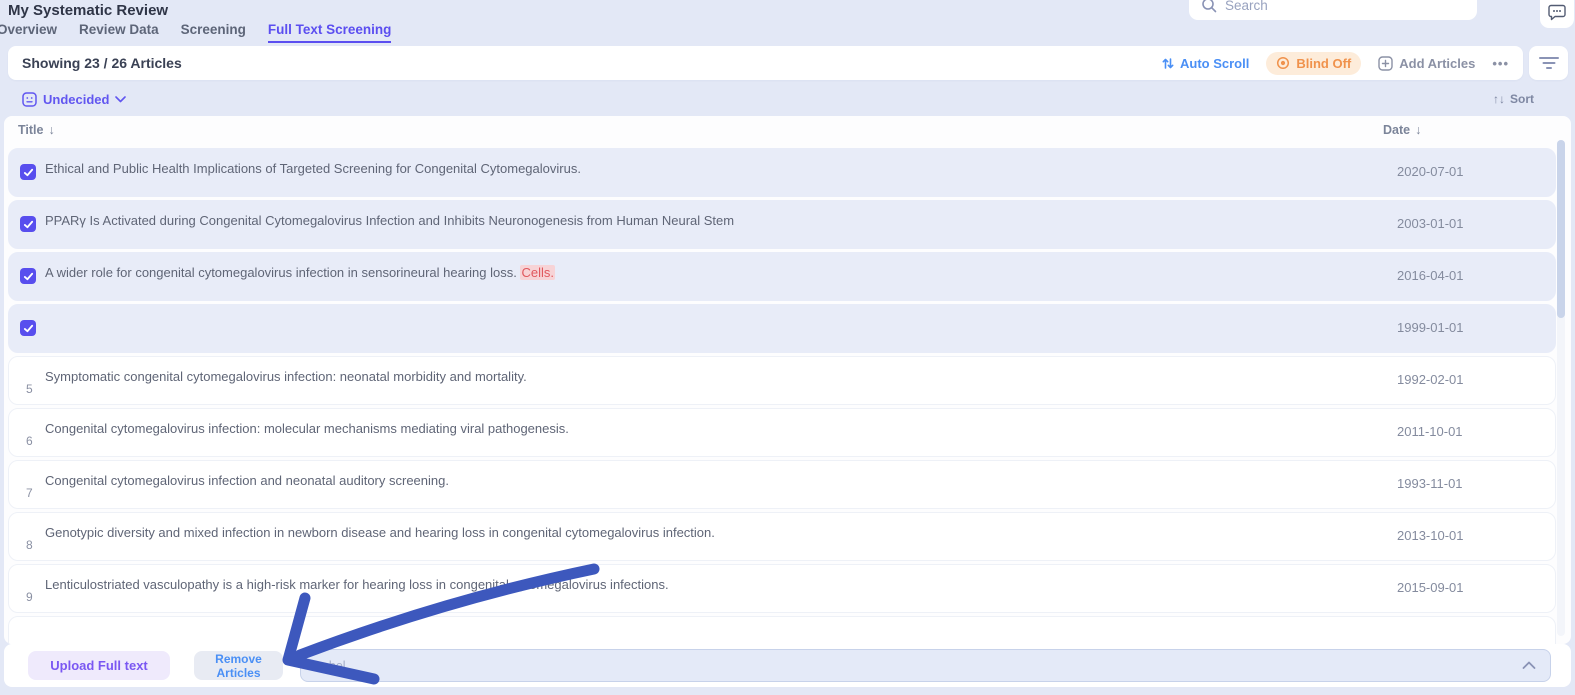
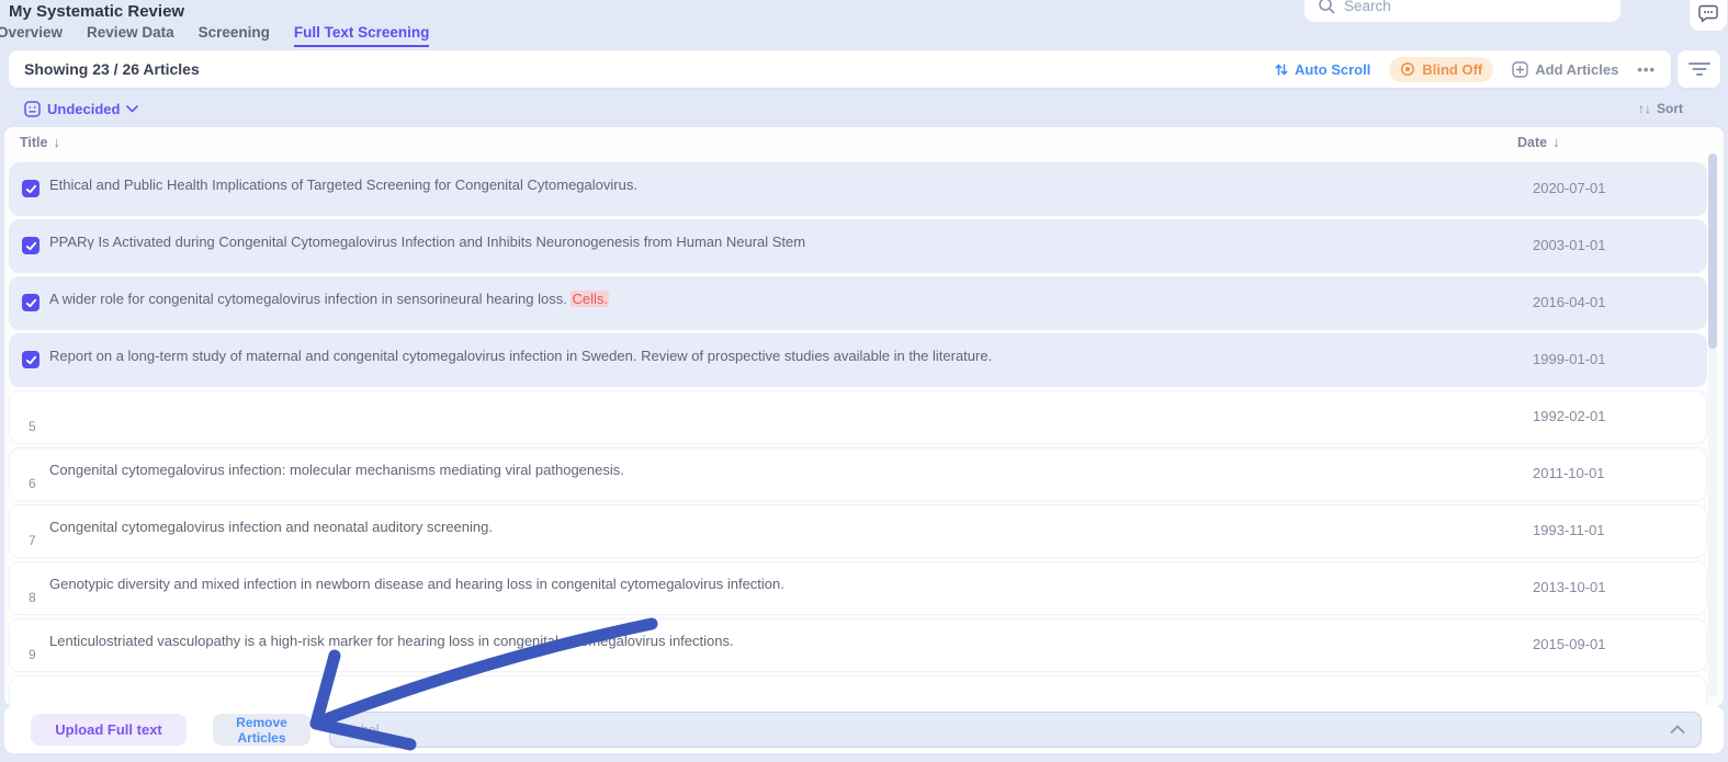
  My Systematic Review
  Overview
  Review Data
  Screening
  Full Text Screening
  Search
  Showing 23 / 26 Articles
  Auto Scroll
  Blind Off
  Add Articles
  •••
  Undecided
  ↑↓
  Sort
  Title
  ↓
  Date
  ↓
  Ethical and Public Health Implications of Targeted Screening for Congenital Cytomegalovirus.
  2020-07-01
  PPARγ Is Activated during Congenital Cytomegalovirus Infection and Inhibits Neuronogenesis from Human Neural Stem
  2003-01-01
  A wider role for congenital cytomegalovirus infection in sensorineural hearing loss. Cells.
  2016-04-01
+ Report on a long-term study of maternal and congenital cytomegalovirus infection in Sweden. Review of prospective studies available in the literature.
  1999-01-01
  5
- Symptomatic congenital cytomegalovirus infection: neonatal morbidity and mortality.
  1992-02-01
  6
  Congenital cytomegalovirus infection: molecular mechanisms mediating viral pathogenesis.
  2011-10-01
  7
  Congenital cytomegalovirus infection and neonatal auditory screening.
  1993-11-01
  8
  Genotypic diversity and mixed infection in newborn disease and hearing loss in congenital cytomegalovirus infection.
  2013-10-01
  9
  Lenticulostriated vasculopathy is a high-risk marker for hearing loss in congenitaegalovirus infections.
  2015-09-01
  Upload Full text
  Remove Articles
